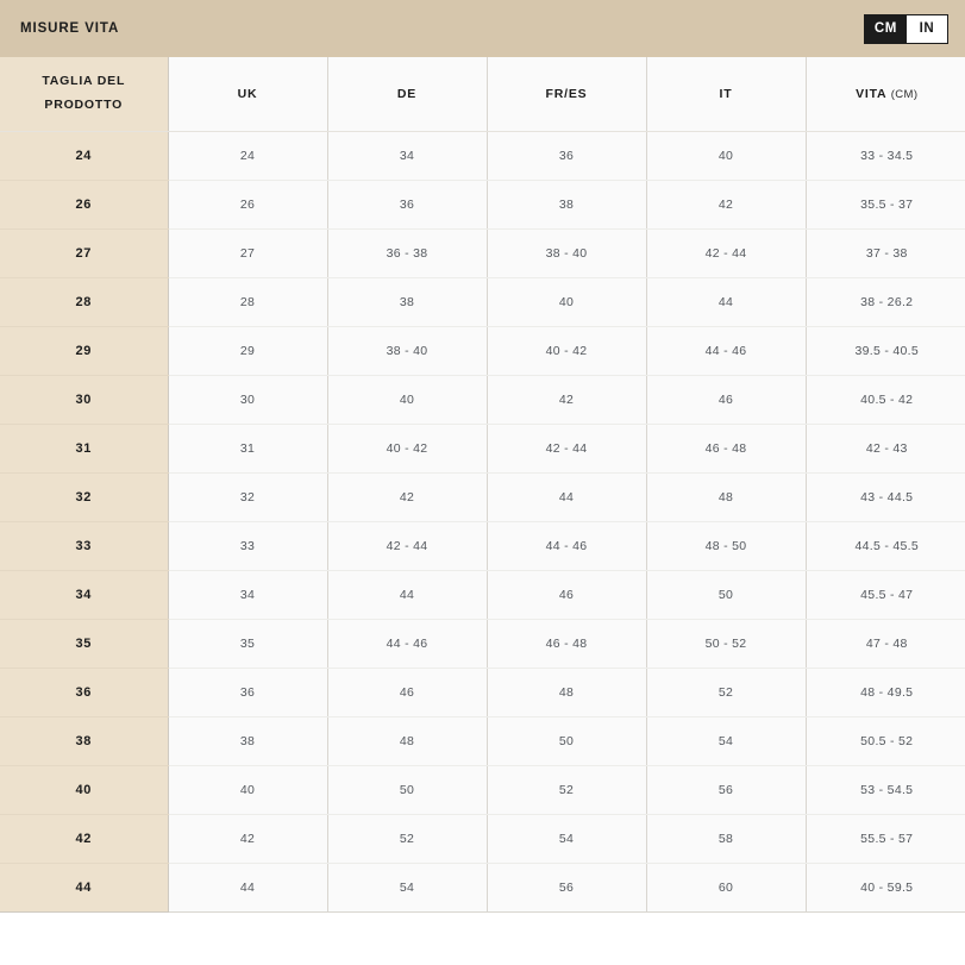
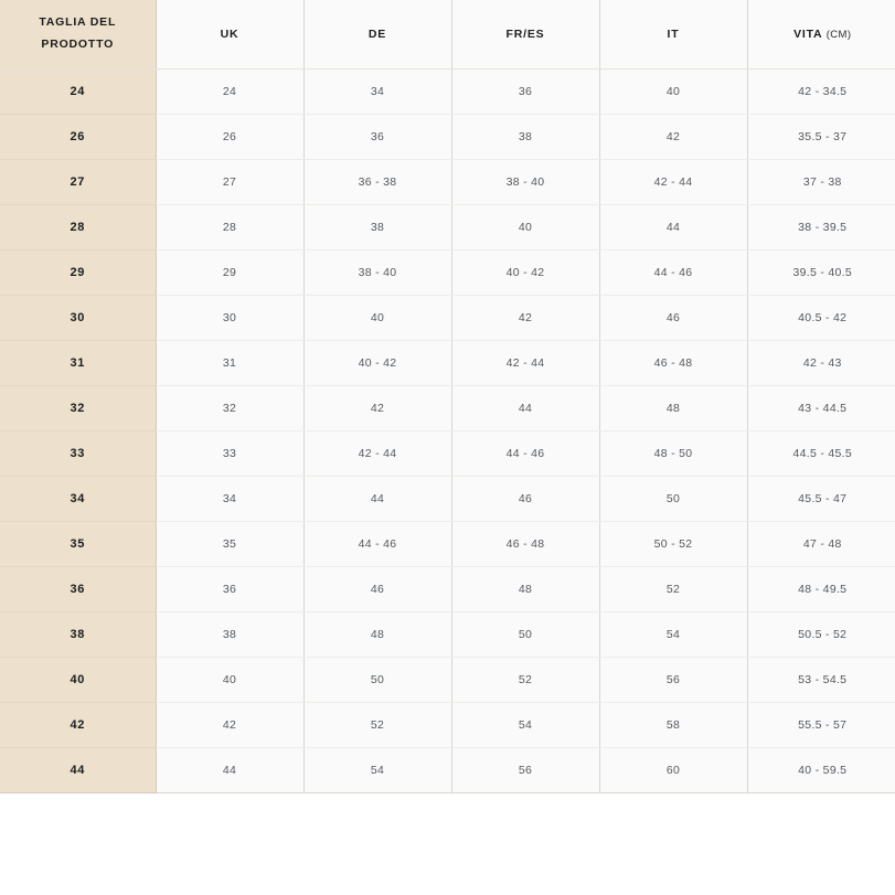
- MISURE VITA
- CM
- IN
  TAGLIA DEL PRODOTTO	UK	DE	FR/ES	IT	VITA (CM)
- 24	24	34	36	40	33 - 34.5
+ 24	24	34	36	40	42 - 34.5
  26	26	36	38	42	35.5 - 37
  27	27	36 - 38	38 - 40	42 - 44	37 - 38
- 28	28	38	40	44	38 - 26.2
+ 28	28	38	40	44	38 - 39.5
  29	29	38 - 40	40 - 42	44 - 46	39.5 - 40.5
  30	30	40	42	46	40.5 - 42
  31	31	40 - 42	42 - 44	46 - 48	42 - 43
  32	32	42	44	48	43 - 44.5
  33	33	42 - 44	44 - 46	48 - 50	44.5 - 45.5
  34	34	44	46	50	45.5 - 47
  35	35	44 - 46	46 - 48	50 - 52	47 - 48
  36	36	46	48	52	48 - 49.5
  38	38	48	50	54	50.5 - 52
  40	40	50	52	56	53 - 54.5
  42	42	52	54	58	55.5 - 57
  44	44	54	56	60	40 - 59.5
